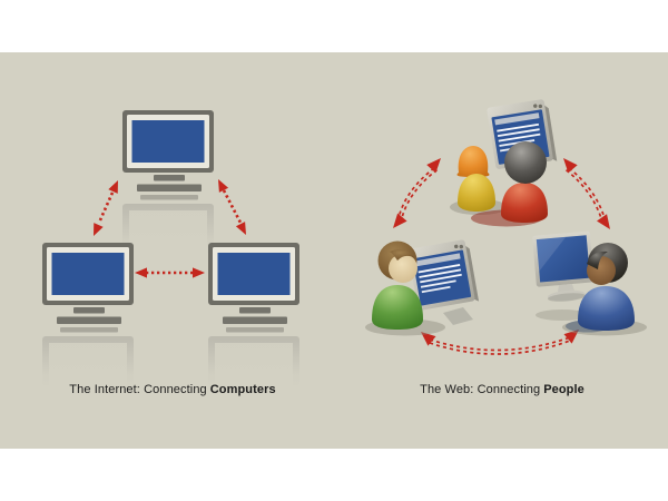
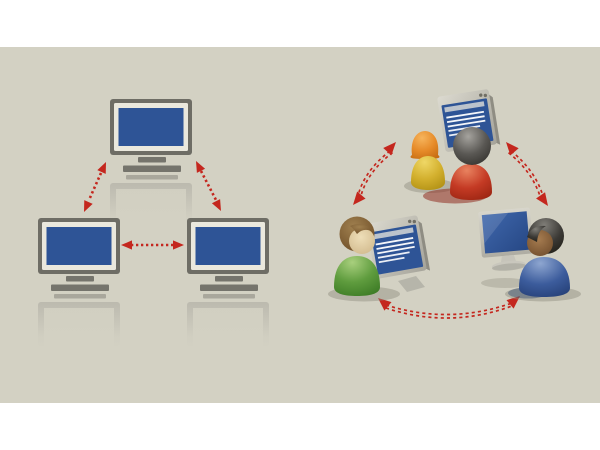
- The Internet: Connecting Computers
- The Web: Connecting People
